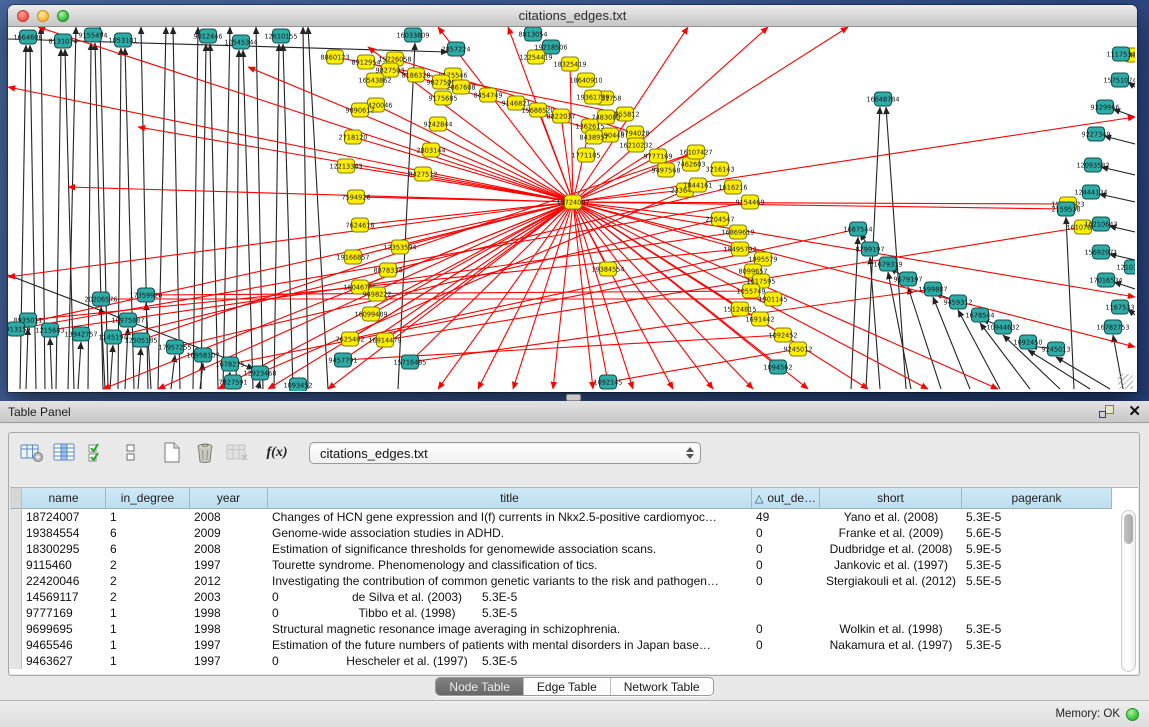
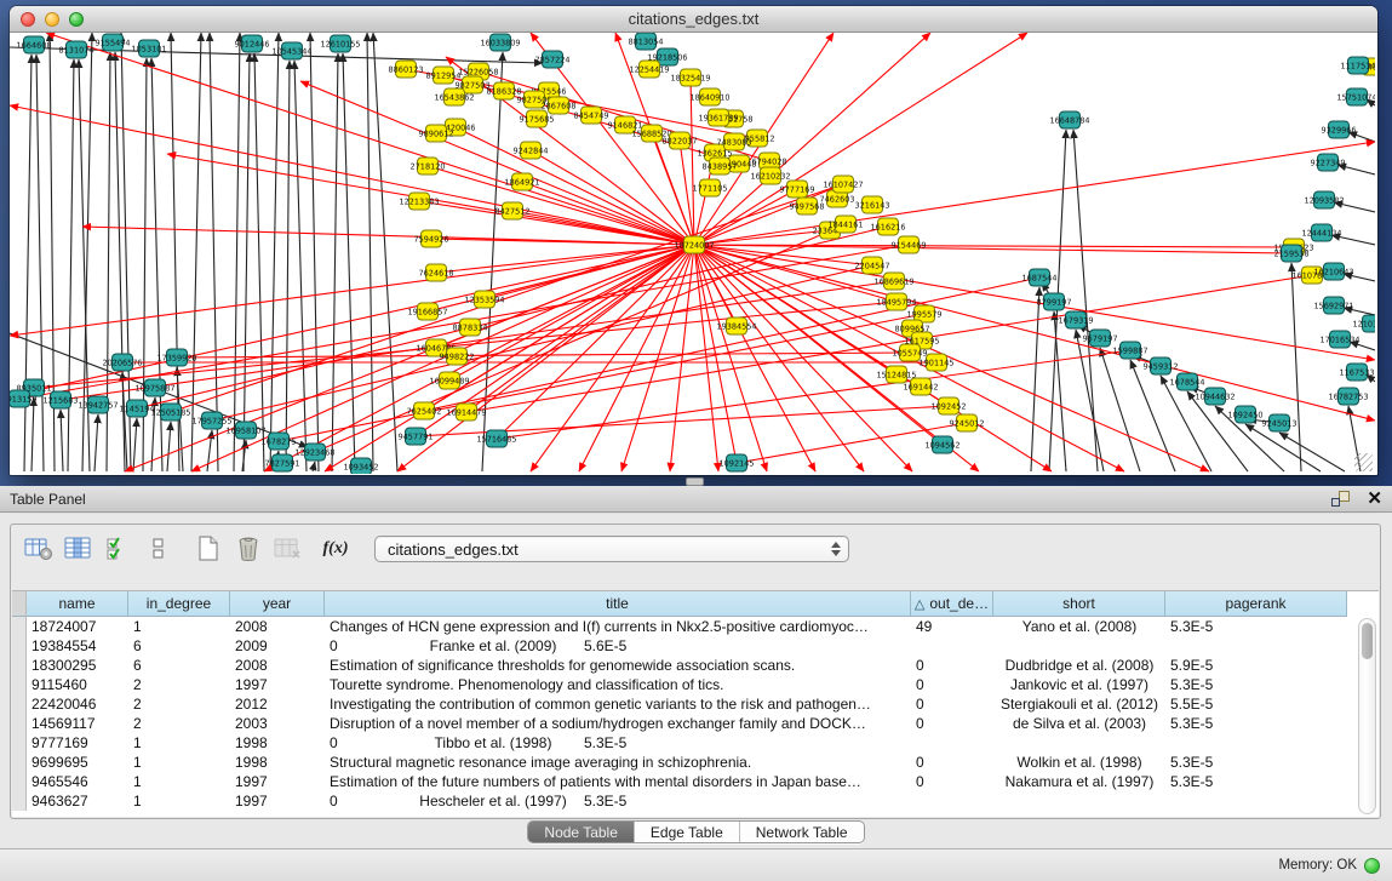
  citations_edges.txt
  1664608
  8131074
  1053101
  9012446
  10545344
  12610155
  7857224
  19218506
  8860123
  8912954
  15226058
  9827503
  8186328
  75546
  982750
  16543862
  2867608
  9175685
  8454749
  9146821
  420046
  9890612
  9242844
  2718120
- 2803144
+ 1864921
  12213383
  8427512
  7594926
  7624618
  19166857
  12353594
  8878334
  160467
  9498222
  16099489
  7625402
  16914479
  12254419
  18325419
  18640910
  955812
  1568852
  8822037
  1362615
  90448
  6794028
  16210232
  9777169
  9497568
  7462603
  23364
  19361739
  7483083
  8438957
  1771105
  18724007
  16107427
  3216143
  1844161
  1616216
  9154469
  2204547
  16869619
  18495794
  1995579
  8099657
  1617595
  1055749
  1901145
  15124815
  1691442
  1092452
  9245012
  19384554
  161078
  8935011
  913159
  1215683
  13942757
  1145194
  12505185
  20206576
  17359928
  10975887
  17957255
  16958107
  1678275
  7827591
  12923468
  9457791
  15716485
  1093452
  1092145
  1094562
  1687544
  8799197
  1679319
  9679197
  1599887
  9459312
  1678544
  10944632
  1092450
  9245013
  16782753
  16648784
  1117534
  15751074
  9329966
  9227349
  12093582
  12444134
  2159538
  16210643
  15692971
  17016534
  1167533
  Table Panel
  ✕
  f(x)
  citations_edges.txt
  name
  in_degree
  year
  title
  △
  out_de…
  short
  pagerank
  18724007
  1
  2008
  Changes of HCN gene expression and I(f) currents in Nkx2.5-positive cardiomyoc…
  49
  Yano et al. (2008)
  5.3E-5
  19384554
  6
  2009
- Genome-wide association studies in ADHD.
  0
  Franke et al. (2009)
  5.6E-5
  18300295
  6
  2008
  Estimation of significance thresholds for genomewide association scans.
  0
  Dudbridge et al. (2008)
  5.9E-5
  9115460
  2
  1997
  Tourette syndrome. Phenomenology and classification of tics.
  0
  Jankovic et al. (1997)
  5.3E-5
  22420046
  2
  2012
  Investigating the contribution of common genetic variants to the risk and pathogen…
  0
  Stergiakouli et al. (2012)
  5.5E-5
  14569117
  2
  2003
+ Disruption of a novel member of a sodium/hydrogen exchanger family and DOCK…
  0
  de Silva et al. (2003)
  5.3E-5
  9777169
  1
  1998
  0
  Tibbo et al. (1998)
  5.3E-5
  9699695
  1
  1998
  Structural magnetic resonance image averaging in schizophrenia.
  0
  Wolkin et al. (1998)
  5.3E-5
  9465546
  1
  1997
  Estimation of the future numbers of patients with mental disorders in Japan base…
  0
  Nakamura et al. (1997)
  5.3E-5
  9463627
  1
  1997
  0
  Hescheler et al. (1997)
  5.3E-5
  Node Table
  Edge Table
  Network Table
  Memory: OK
